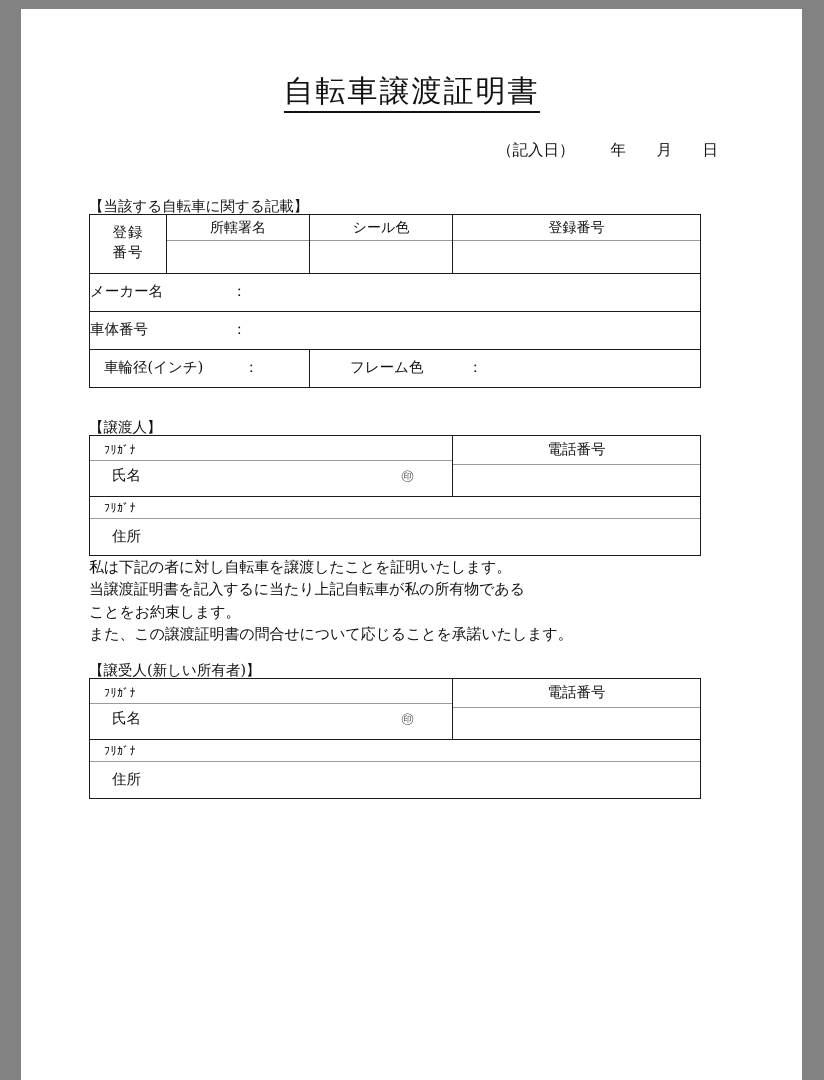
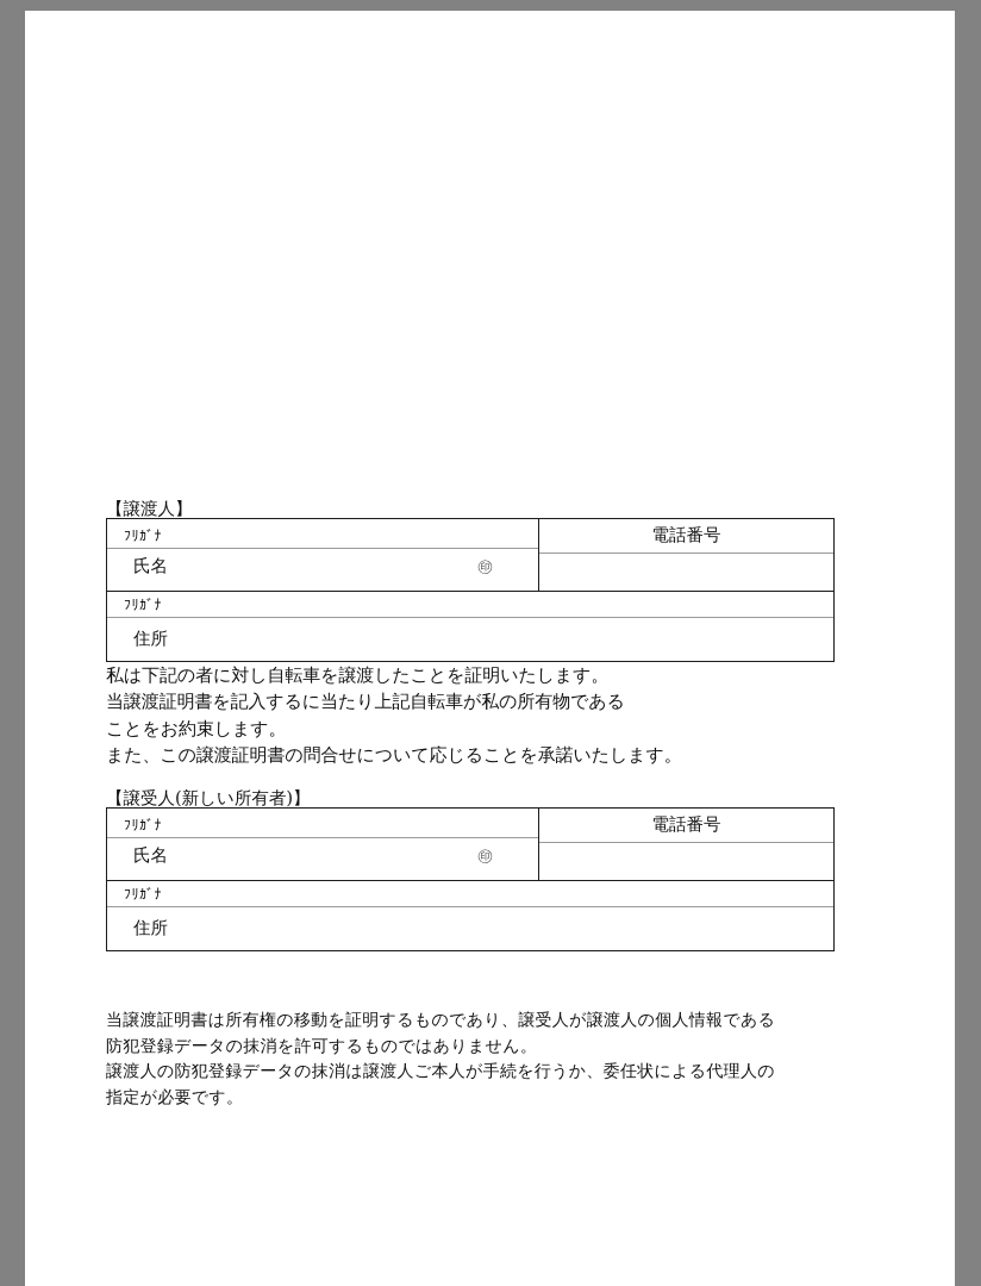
- 自転車譲渡証明書
- （記入日） 年 月 日
- 【当該する自転車に関する記載】
- 登録 番号	所轄署名	シール色	登録番号
- メーカー名 ：
- 車体番号 ：
- 車輪径(インチ) ：	フレーム色 ：
  【譲渡人】
  ﾌﾘｶﾞﾅ 氏名 ㊞	電話番号
  ﾌﾘｶﾞﾅ 住所
  私は下記の者に対し自転車を譲渡したことを証明いたします。
  当譲渡証明書を記入するに当たり上記自転車が私の所有物である
  ことをお約束します。
  また、この譲渡証明書の問合せについて応じることを承諾いたします。
  【譲受人(新しい所有者)】
  ﾌﾘｶﾞﾅ 氏名 ㊞	電話番号
  ﾌﾘｶﾞﾅ 住所
+ 当譲渡証明書は所有権の移動を証明するものであり、譲受人が譲渡人の個人情報である
+ 防犯登録データの抹消を許可するものではありません。
+ 譲渡人の防犯登録データの抹消は譲渡人ご本人が手続を行うか、委任状による代理人の
+ 指定が必要です。
